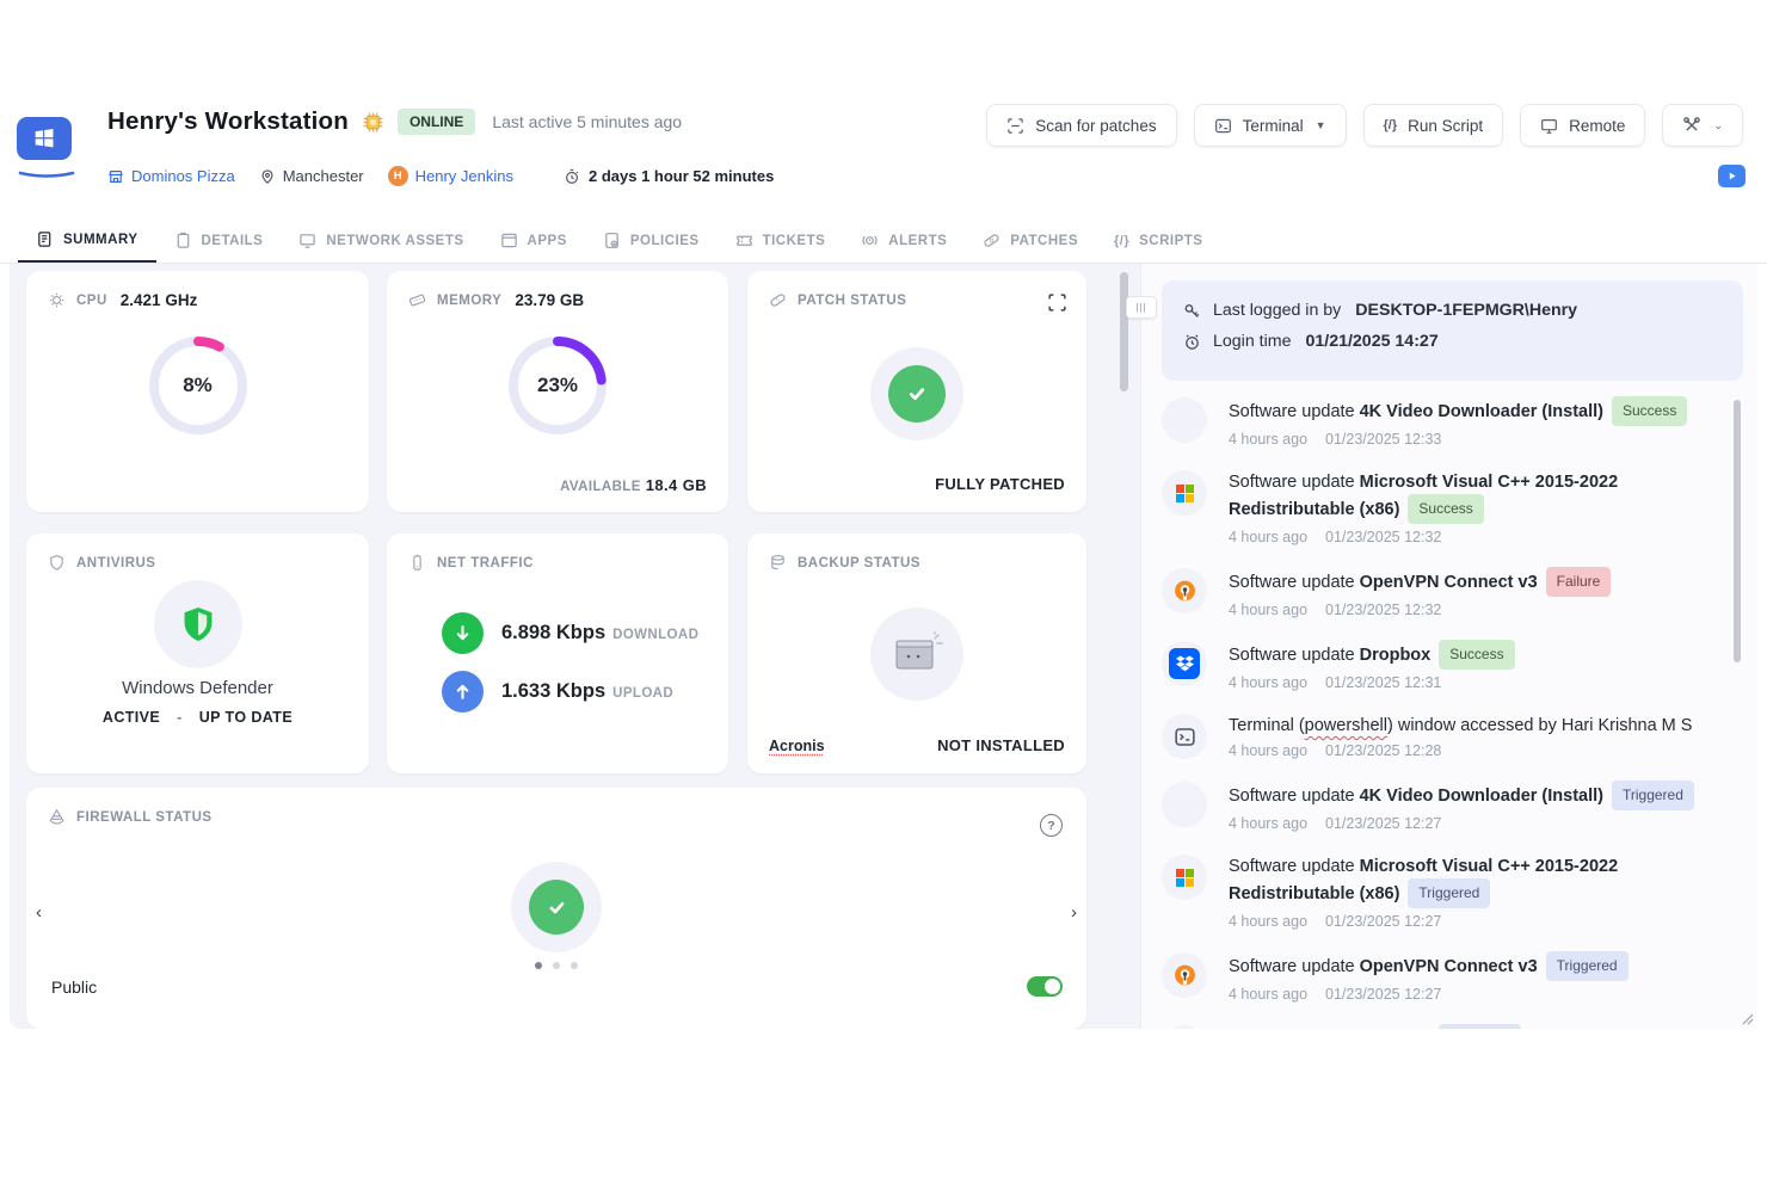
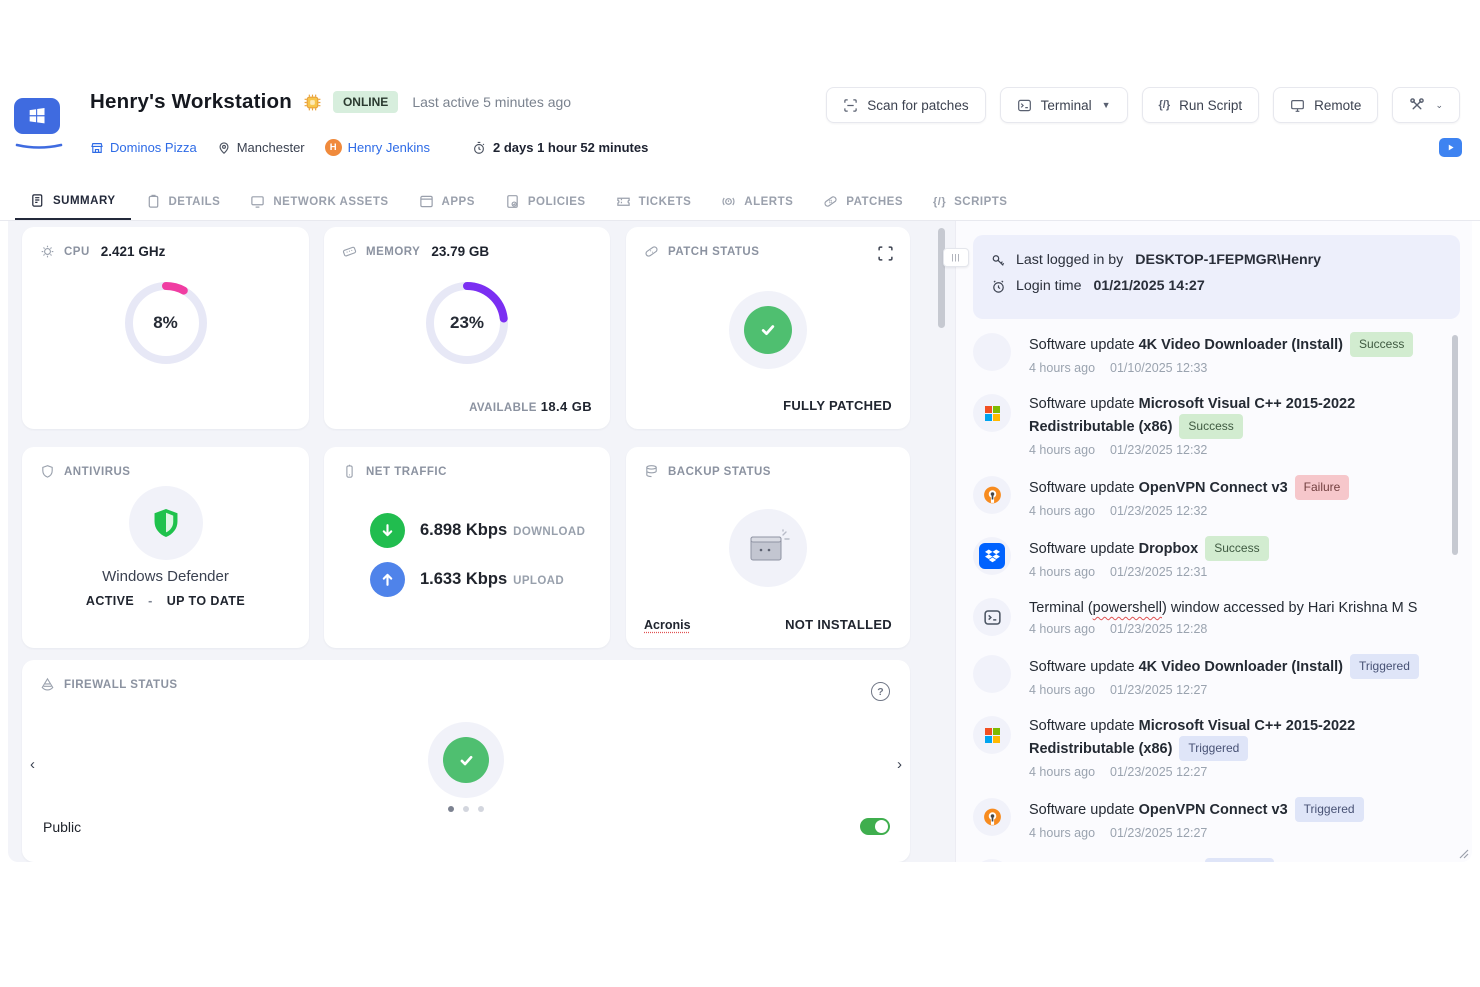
  Henry's Workstation
  ONLINE
  Last active 5 minutes ago
  Dominos Pizza
  Manchester
  H
  Henry Jenkins
  2 days 1 hour 52 minutes
  Scan for patches
  Terminal
  ▼
  {/}
  Run Script
  Remote
  ⌄
  SUMMARY
  DETAILS
  NETWORK ASSETS
  APPS
  POLICIES
  TICKETS
  ALERTS
  PATCHES
  {/}
  SCRIPTS
  CPU
  2.421 GHz
  8%
  MEMORY
  23.79 GB
  23%
  AVAILABLE 18.4 GB
  PATCH STATUS
  FULLY PATCHED
  ANTIVIRUS
  Windows Defender
  ACTIVE
  -
  UP TO DATE
  NET TRAFFIC
  6.898 Kbps DOWNLOAD
  1.633 Kbps UPLOAD
  BACKUP STATUS
  Acronis
  NOT INSTALLED
  FIREWALL STATUS
  ?
  ‹
  ›
  Public
  |||
  Last logged in by
  DESKTOP-1FEPMGR\Henry
  Login time
  01/21/2025 14:27
  Software update 4K Video Downloader (Install) Success
  4 hours ago
- 01/23/2025 12:33
+ 01/10/2025 12:33
  Software update Microsoft Visual C++ 2015-2022 Redistributable (x86) Success
  4 hours ago
  01/23/2025 12:32
  Software update OpenVPN Connect v3 Failure
  4 hours ago
  01/23/2025 12:32
  Software update Dropbox Success
  4 hours ago
  01/23/2025 12:31
  Terminal (powershell) window accessed by Hari Krishna M S
  4 hours ago
  01/23/2025 12:28
  Software update 4K Video Downloader (Install) Triggered
  4 hours ago
  01/23/2025 12:27
  Software update Microsoft Visual C++ 2015-2022 Redistributable (x86) Triggered
  4 hours ago
  01/23/2025 12:27
  Software update OpenVPN Connect v3 Triggered
  4 hours ago
  01/23/2025 12:27
